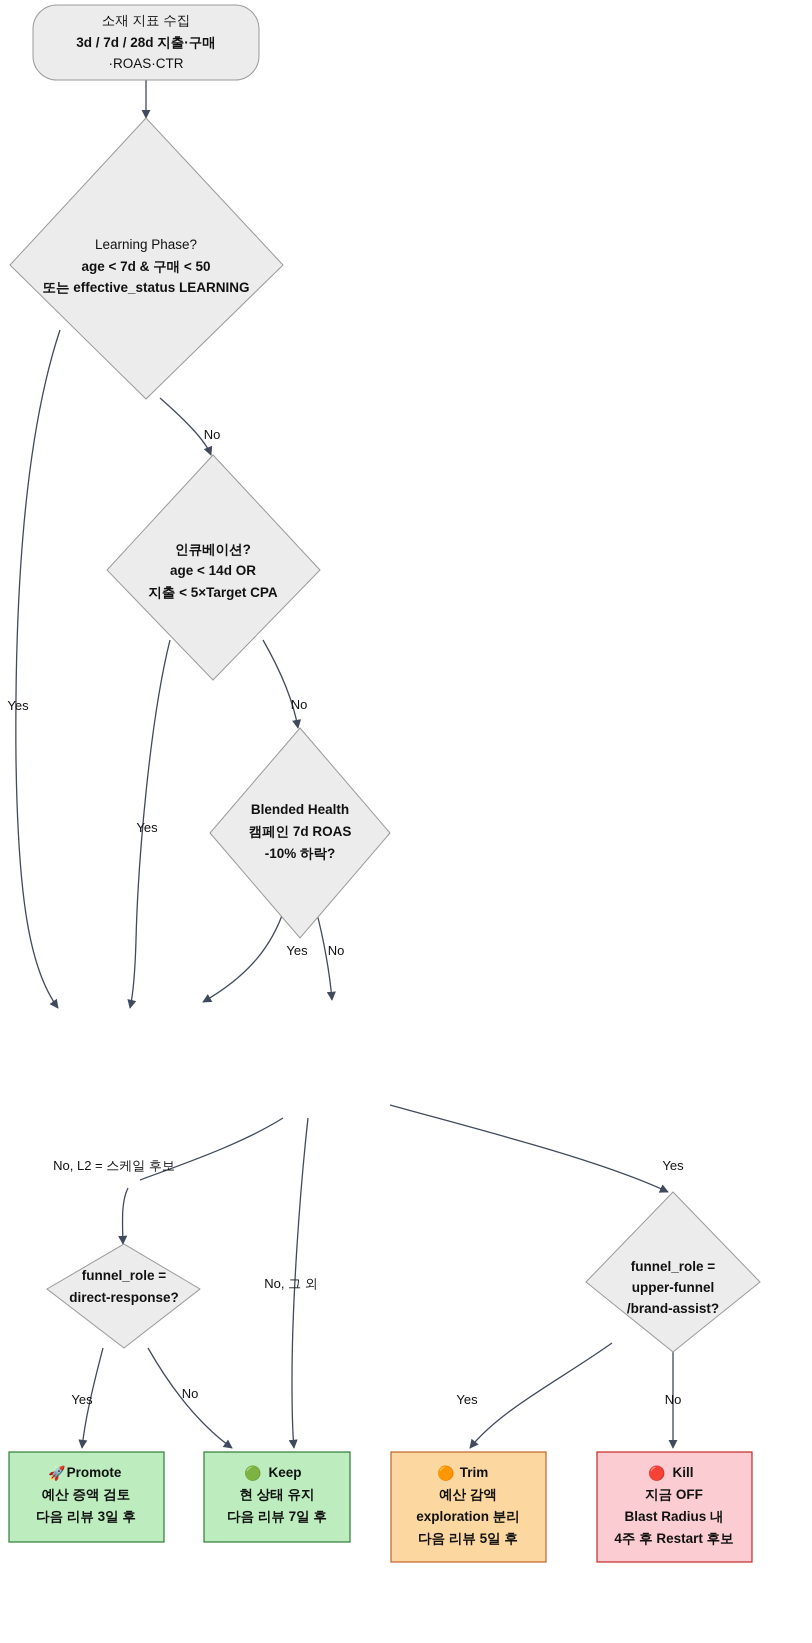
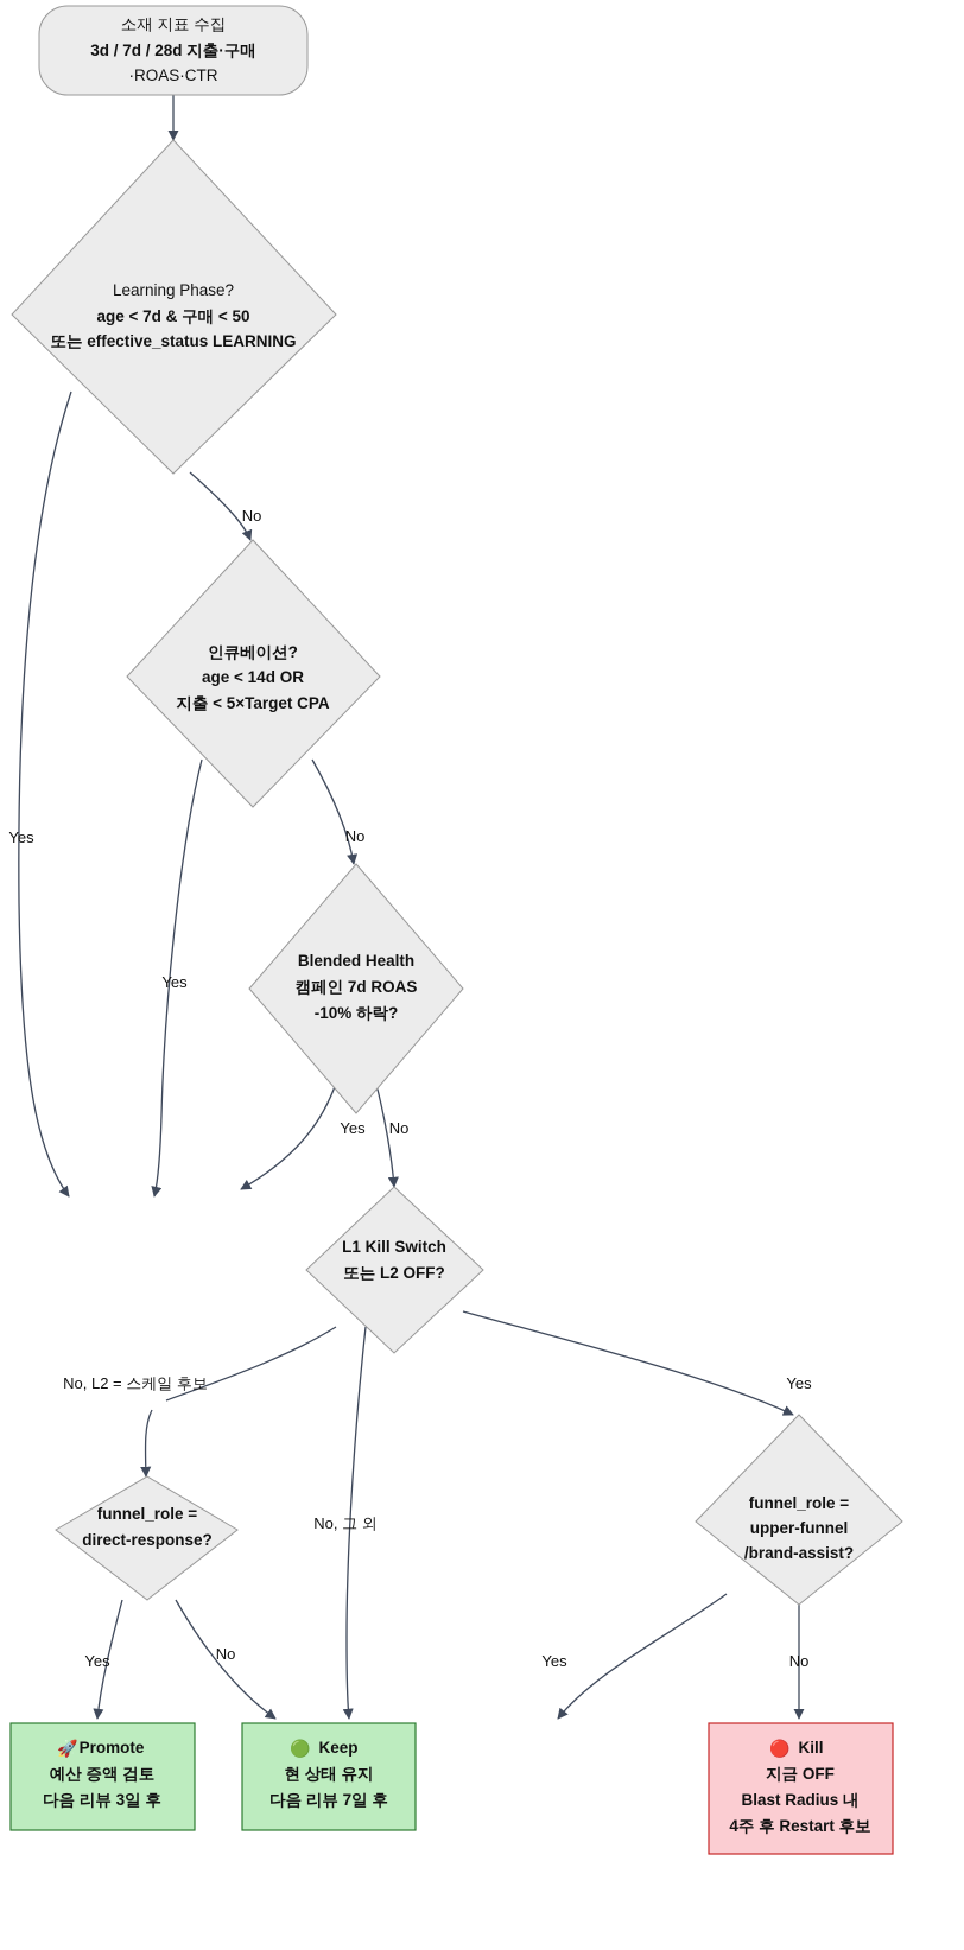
  Yes
  No
  Yes
  No
  Yes
  No
  No, L2 = 스케일 후보
  No, 그 외
  Yes
  Yes
  No
  Yes
  No
  소재 지표 수집
  3d / 7d / 28d 지출·구매
  ·ROAS·CTR
  Learning Phase?
  age < 7d & 구매 < 50
  또는 effective_status LEARNING
  인큐베이션?
  age < 14d OR
  지출 < 5×Target CPA
  Blended Health
  캠페인 7d ROAS
  -10% 하락?
+ L1 Kill Switch
+ 또는 L2 OFF?
  funnel_role =
  direct-response?
  funnel_role =
  upper-funnel
  /brand-assist?
  🚀
  Promote
  예산 증액 검토
  다음 리뷰 3일 후
  🟢
  Keep
  현 상태 유지
  다음 리뷰 7일 후
- 🟠
- Trim
- 예산 감액
- exploration 분리
- 다음 리뷰 5일 후
  🔴
  Kill
  지금 OFF
  Blast Radius 내
  4주 후 Restart 후보
